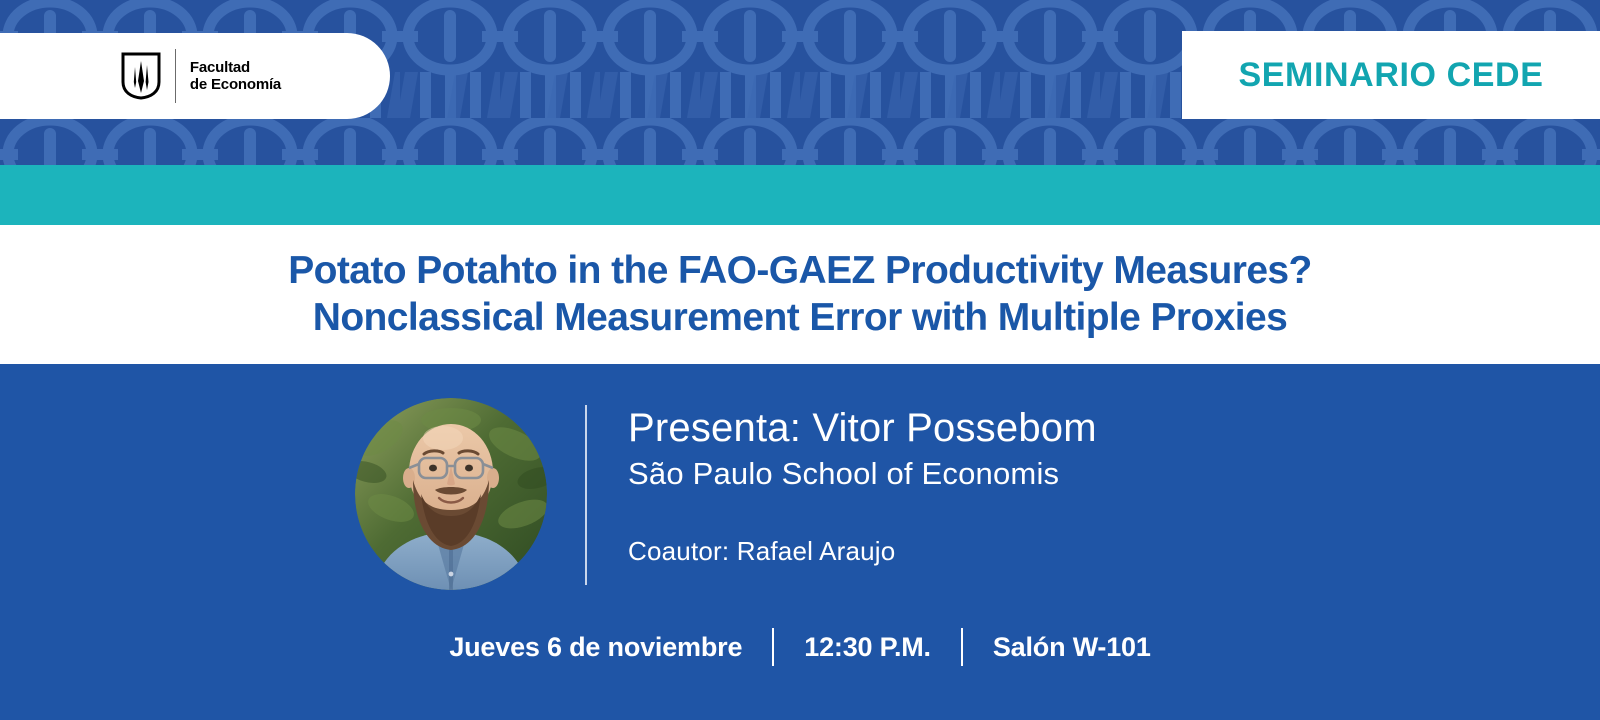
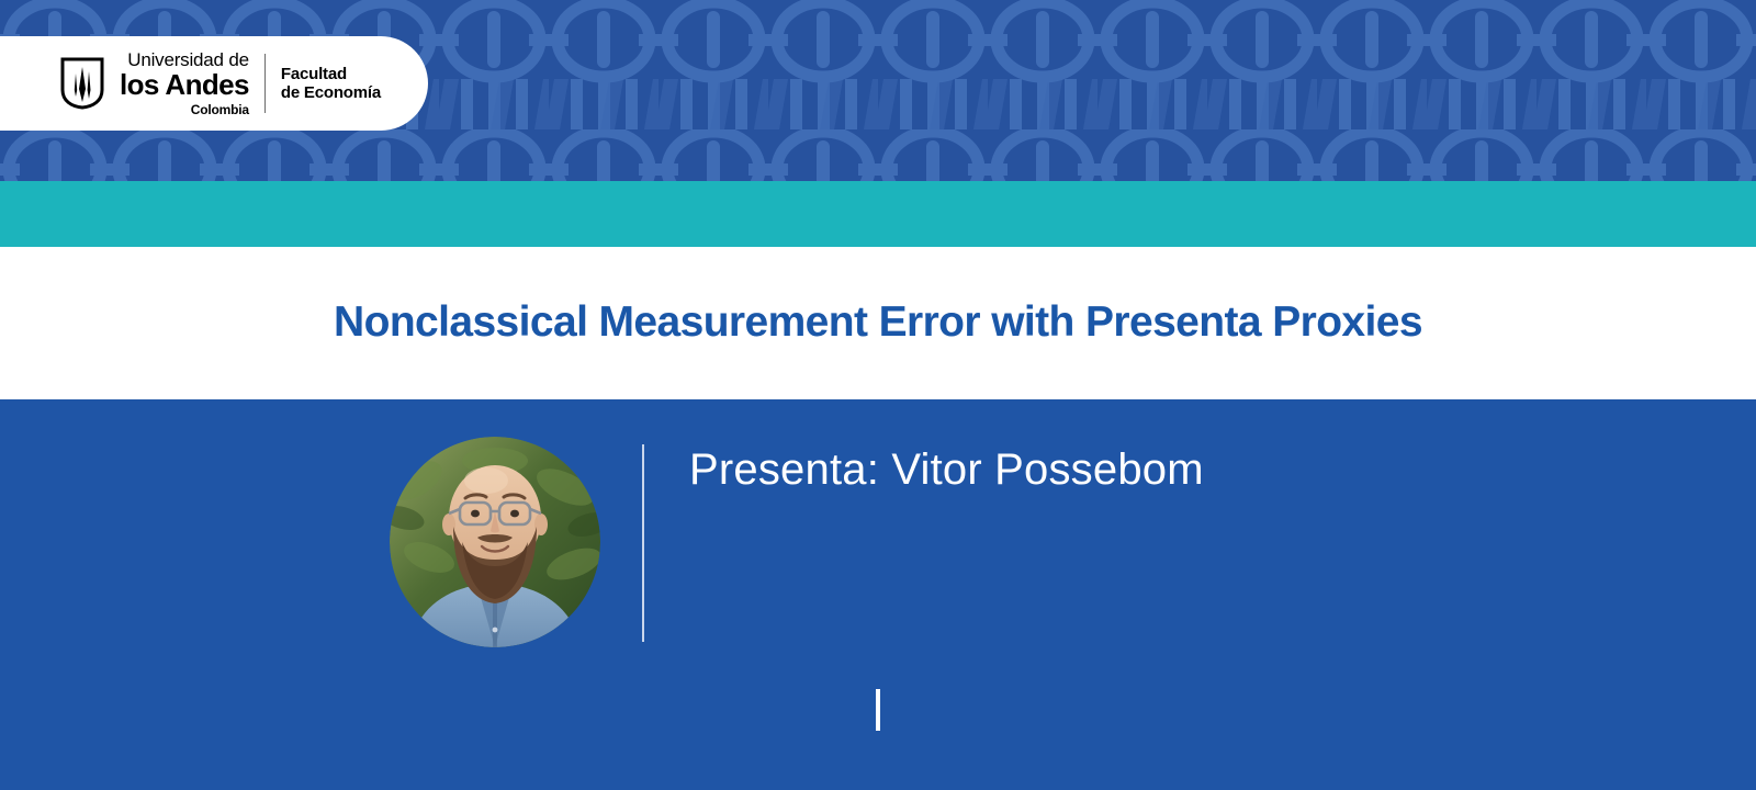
+ Universidad de
+ los Andes
+ Colombia
  Facultad
  de Economía
- SEMINARIO CEDE
- Potato Potahto in the FAO-GAEZ Productivity Measures?
- Nonclassical Measurement Error with Multiple Proxies
+ Nonclassical Measurement Error with Presenta Proxies
  Presenta: Vitor Possebom
- São Paulo School of Economis
- Coautor: Rafael Araujo
- Jueves 6 de noviembre
- 12:30 P.M.
- Salón W-101
